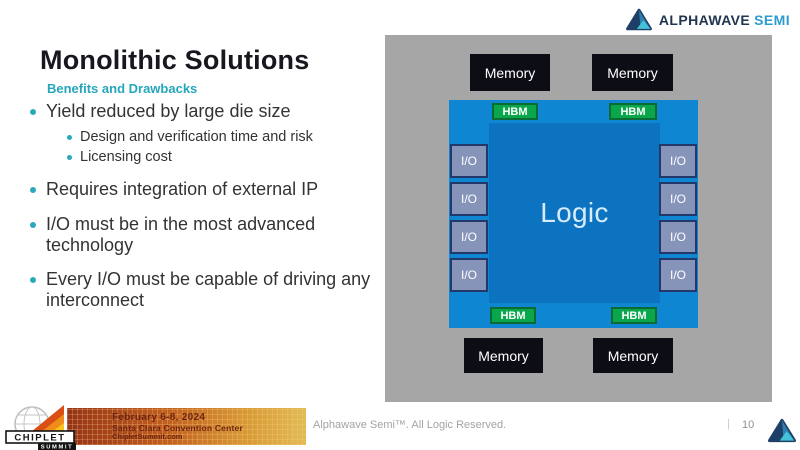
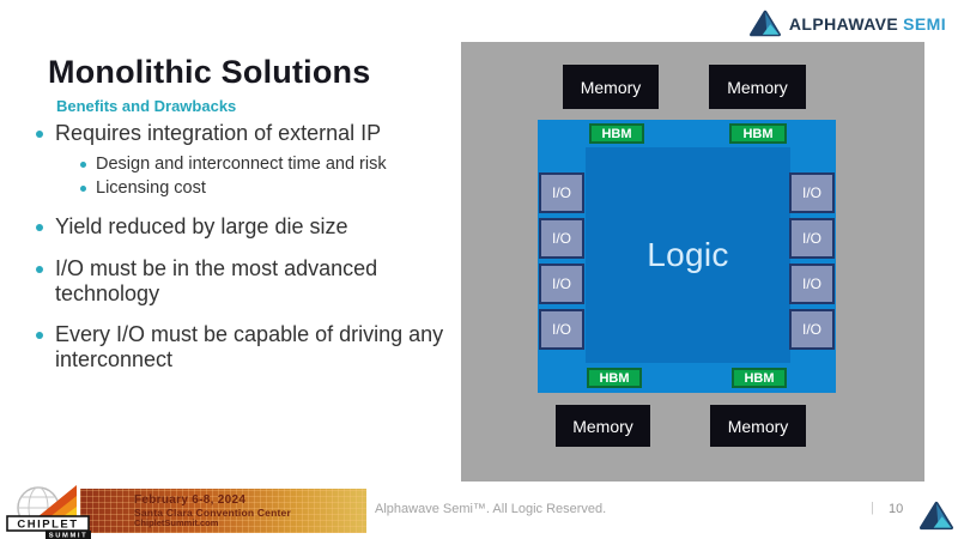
  ALPHAWAVE SEMI
  Monolithic Solutions
  Benefits and Drawbacks
- Yield reduced by large die size
+ Requires integration of external IP
- Design and verification time and risk
+ Design and interconnect time and risk
  Licensing cost
- Requires integration of external IP
+ Yield reduced by large die size
  I/O must be in the most advanced technology
  Every I/O must be capable of driving any interconnect
  Memory
  Memory
  Memory
  Memory
  Logic
  HBM
  HBM
  HBM
  HBM
  I/O
  I/O
  I/O
  I/O
  I/O
  I/O
  I/O
  I/O
  February 6-8, 2024
  Santa Clara Convention Center
  ChipletSummit.com
  CHIPLET
  Alphawave Semi™. All Logic Reserved.
  |
  10
